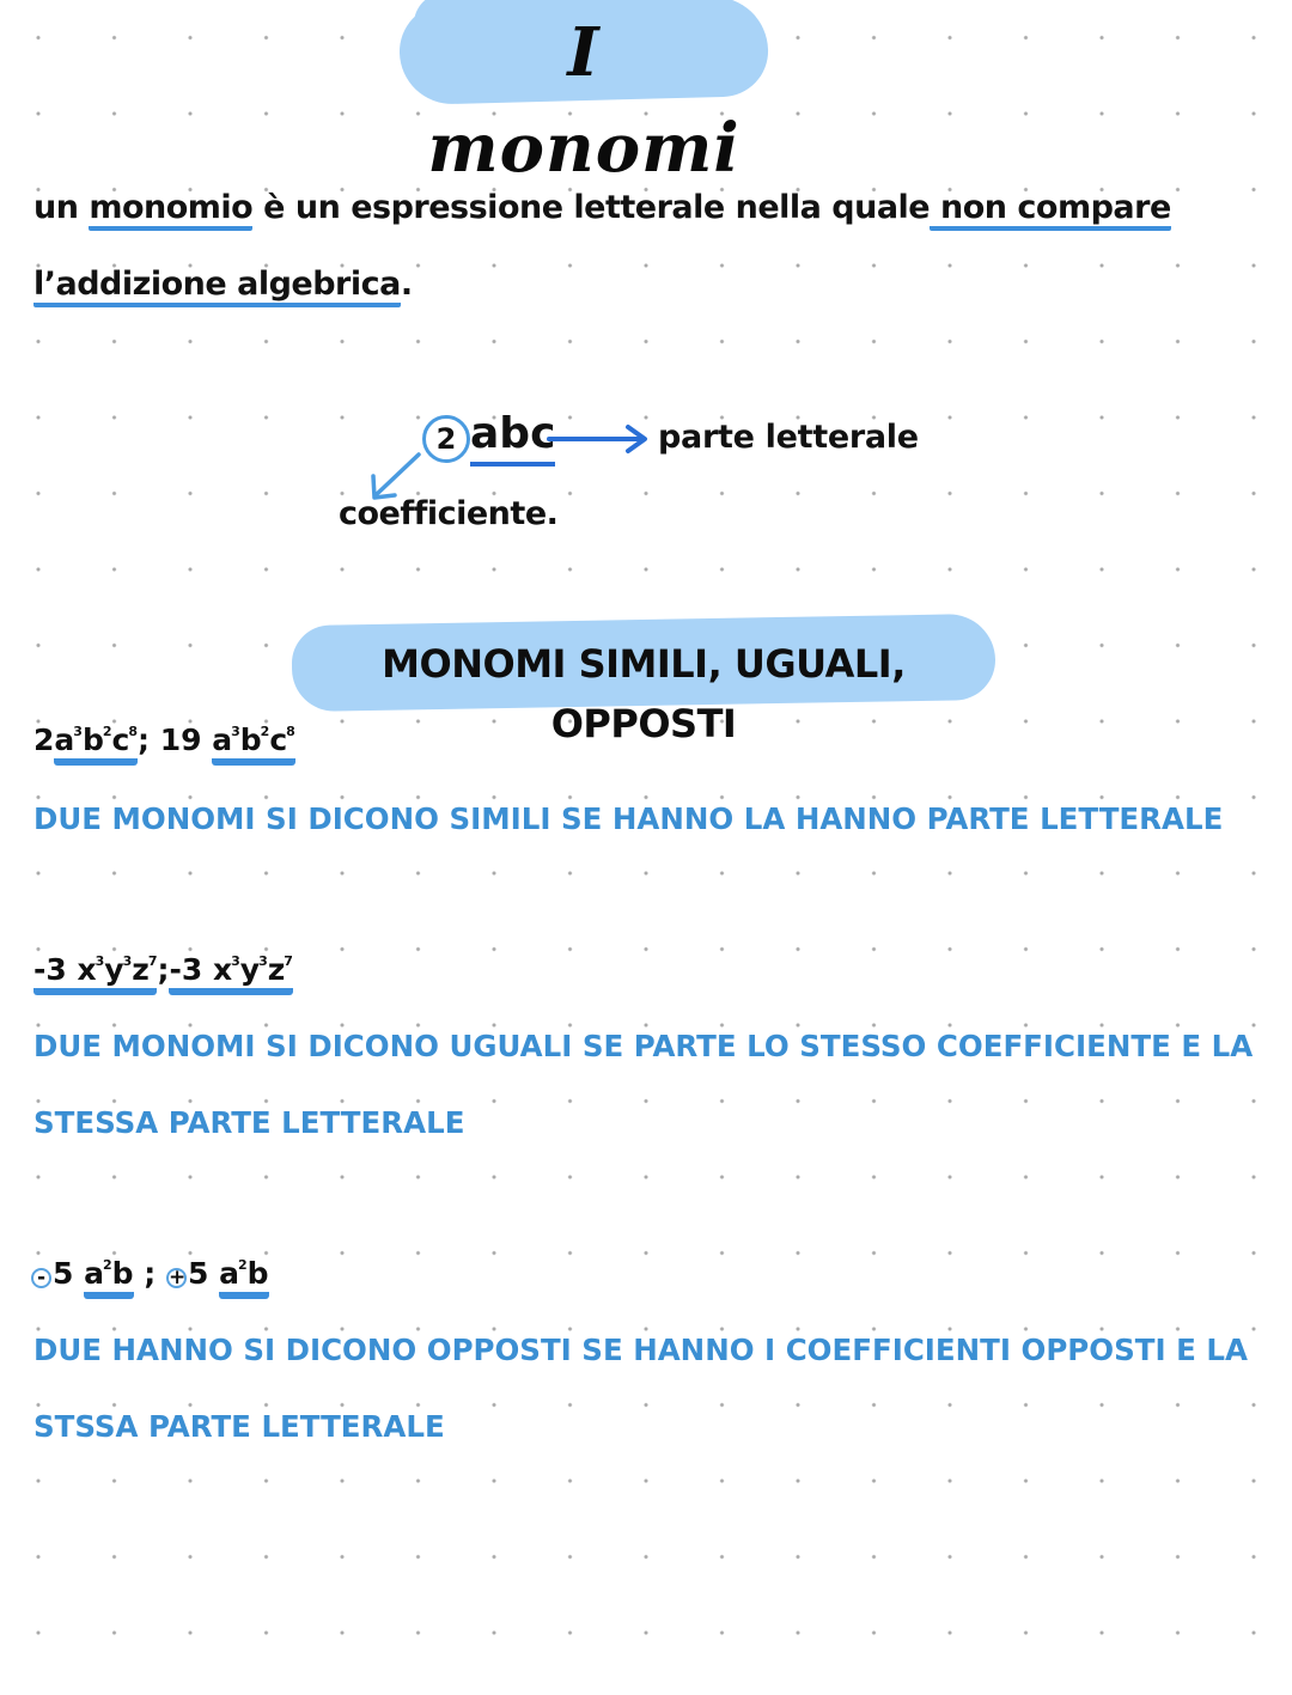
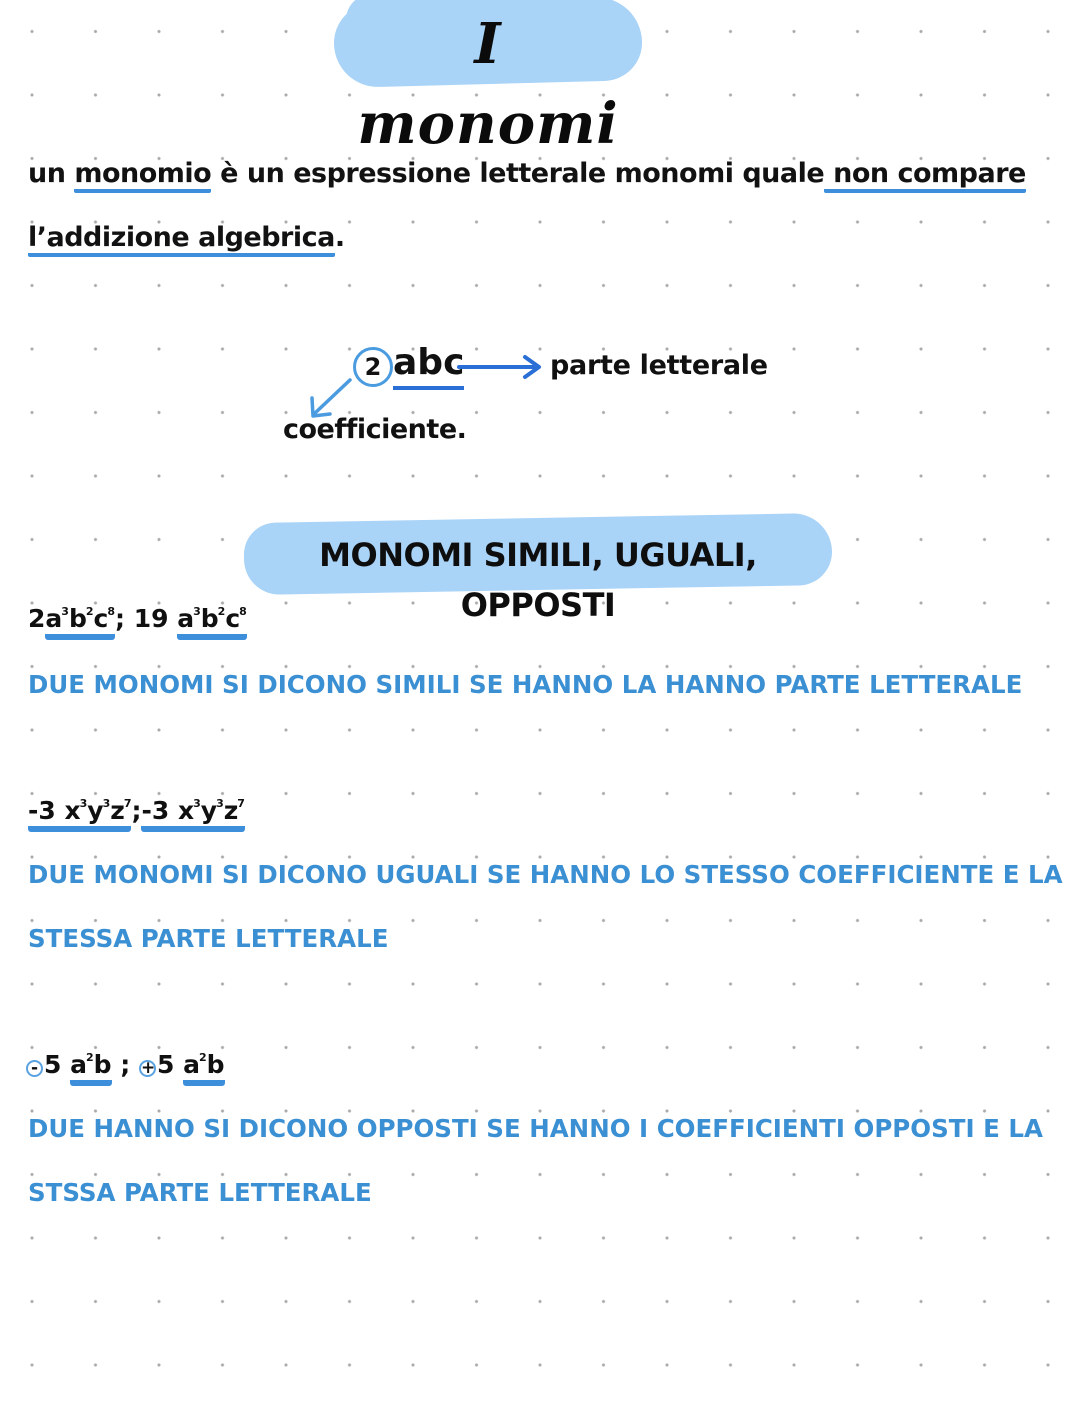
  I monomi
- un monomio è un espressione letterale nella quale non compare
+ un monomio è un espressione letterale monomi quale non compare
  l’addizione algebrica.
  2
  abc
  parte letterale
  coefficiente.
  MONOMI SIMILI, UGUALI, OPPOSTI
  2a3b2c8; 19 a3b2c8
  DUE MONOMI SI DICONO SIMILI SE HANNO LA HANNO PARTE LETTERALE
  -3 x3y3z7;-3 x3y3z7
- DUE MONOMI SI DICONO UGUALI SE PARTE LO STESSO COEFFICIENTE E LA
+ DUE MONOMI SI DICONO UGUALI SE HANNO LO STESSO COEFFICIENTE E LA
  STESSA PARTE LETTERALE
  - 5 a2b ; +5 a2b
  DUE HANNO SI DICONO OPPOSTI SE HANNO I COEFFICIENTI OPPOSTI E LA
  STSSA PARTE LETTERALE
